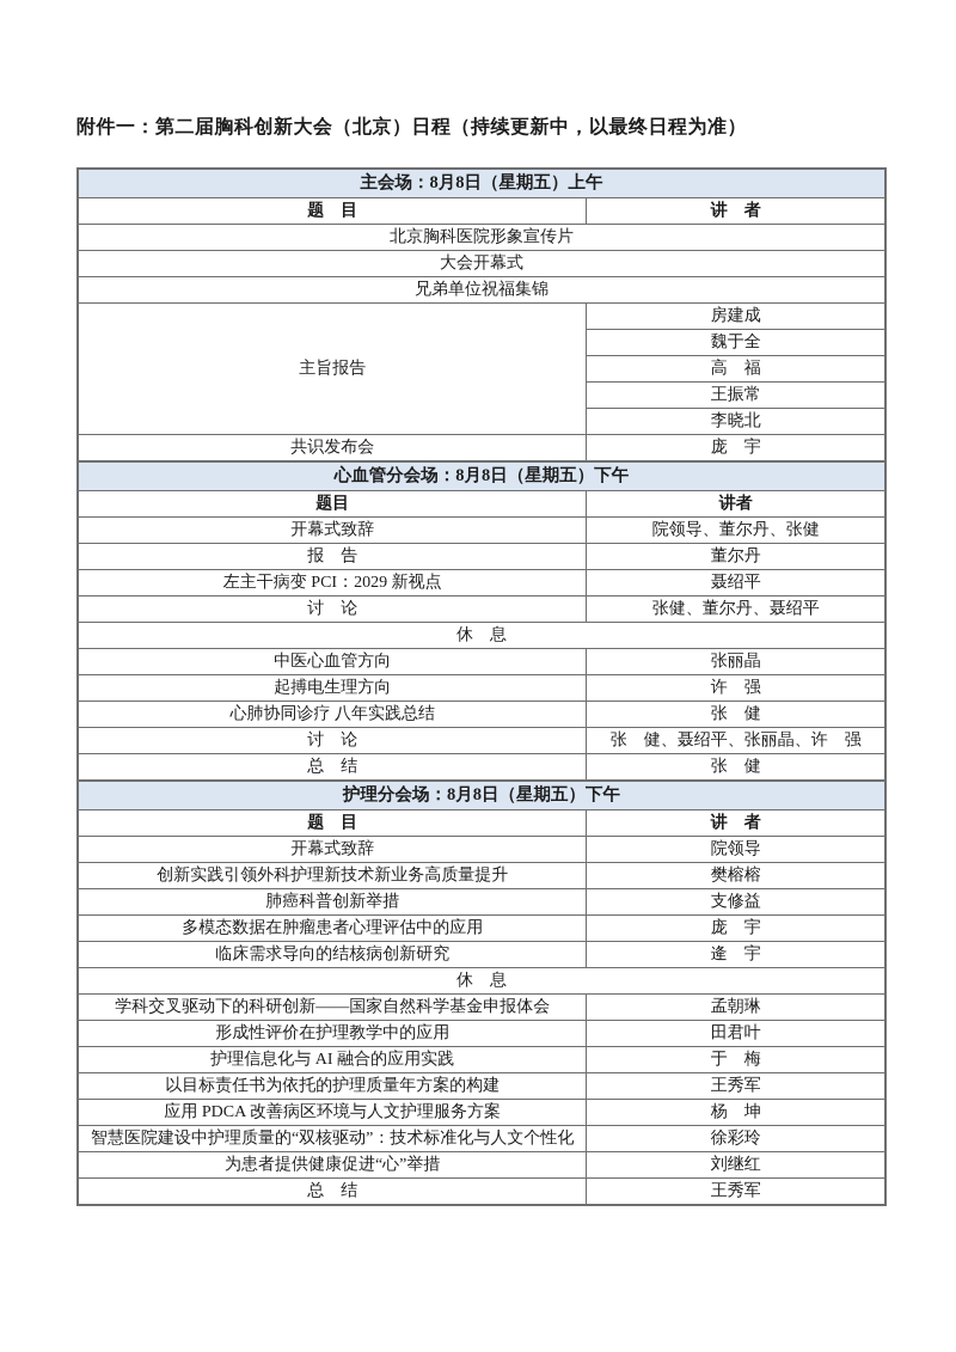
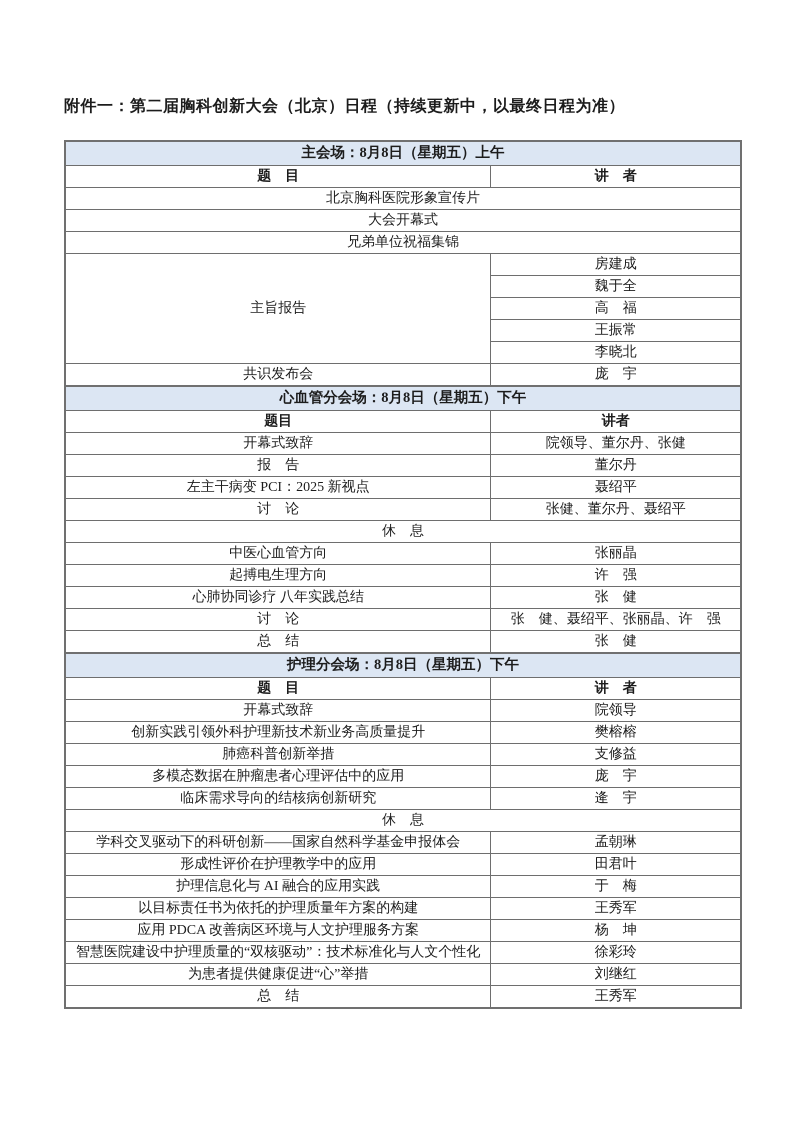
  附件一：第二届胸科创新大会（北京）日程（持续更新中，以最终日程为准）
  主会场：8月8日（星期五）上午
  题 目	讲 者
  北京胸科医院形象宣传片
  大会开幕式
  兄弟单位祝福集锦
  主旨报告	房建成
  魏于全
  高 福
  王振常
  李晓北
  共识发布会	庞 宇
  心血管分会场：8月8日（星期五）下午
  题目	讲者
  开幕式致辞	院领导、董尔丹、张健
  报 告	董尔丹
- 左主干病变 PCI：2029 新视点	聂绍平
+ 左主干病变 PCI：2025 新视点	聂绍平
  讨 论	张健、董尔丹、聂绍平
  休 息
  中医心血管方向	张丽晶
  起搏电生理方向	许 强
  心肺协同诊疗 八年实践总结	张 健
  讨 论	张 健、聂绍平、张丽晶、许 强
  总 结	张 健
  护理分会场：8月8日（星期五）下午
  题 目	讲 者
  开幕式致辞	院领导
  创新实践引领外科护理新技术新业务高质量提升	樊榕榕
  肺癌科普创新举措	支修益
  多模态数据在肿瘤患者心理评估中的应用	庞 宇
  临床需求导向的结核病创新研究	逄 宇
  休 息
  学科交叉驱动下的科研创新——国家自然科学基金申报体会	孟朝琳
  形成性评价在护理教学中的应用	田君叶
  护理信息化与 AI 融合的应用实践	于 梅
  以目标责任书为依托的护理质量年方案的构建	王秀军
  应用 PDCA 改善病区环境与人文护理服务方案	杨 坤
  智慧医院建设中护理质量的“双核驱动”：技术标准化与人文个性化	徐彩玲
  为患者提供健康促进“心”举措	刘继红
  总 结	王秀军
